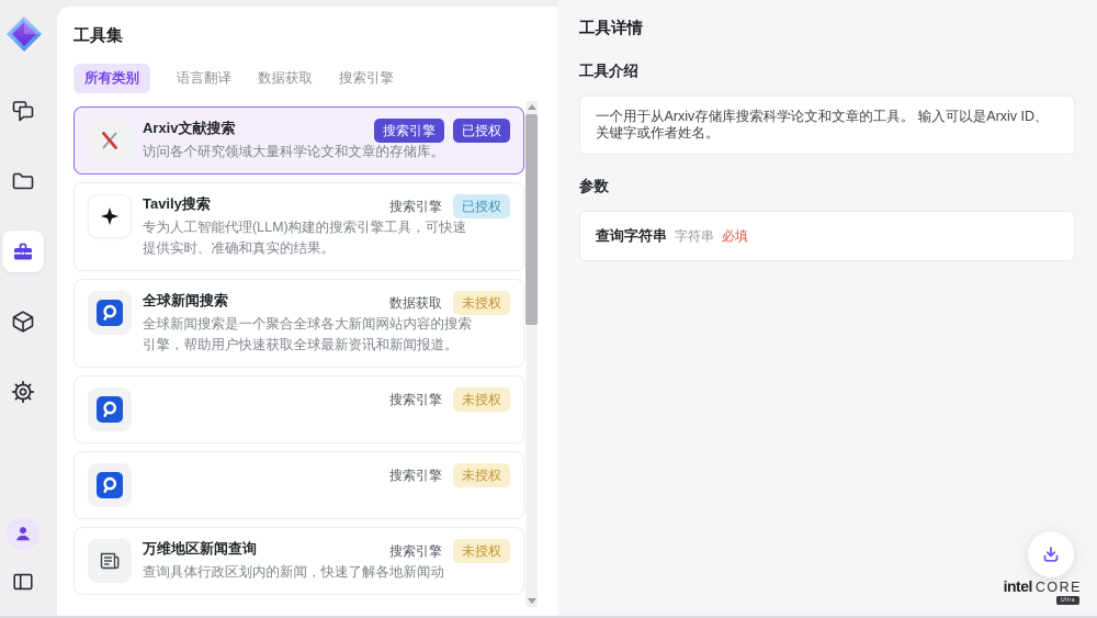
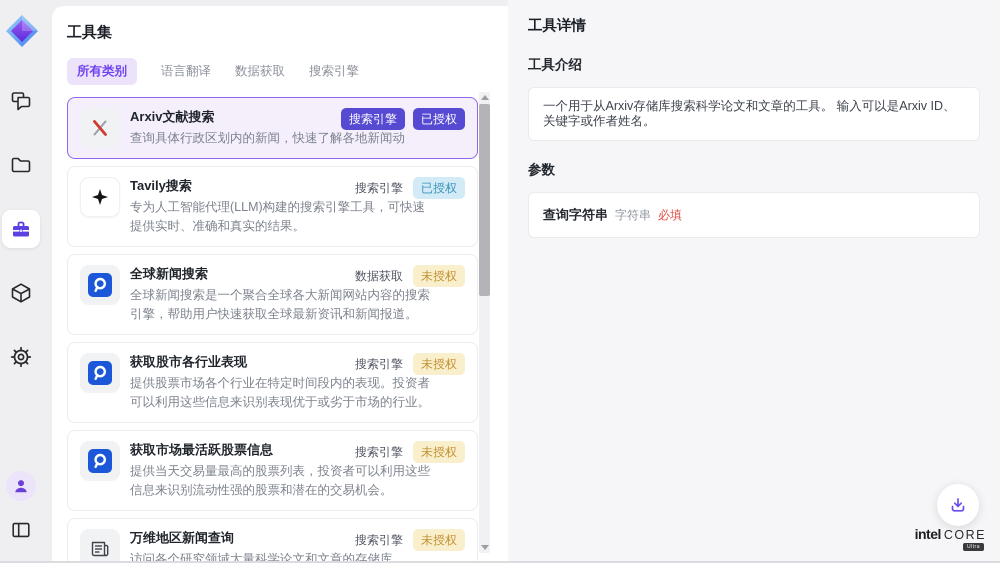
  工具集
  所有类别
  语言翻译
  数据获取
  搜索引擎
  Arxiv文献搜索
- 访问各个研究领域大量科学论文和文章的存储库。
+ 查询具体行政区划内的新闻，快速了解各地新闻动
  搜索引擎
  已授权
  Tavily搜索
  专为人工智能代理(LLM)构建的搜索引擎工具，可快速提供实时、准确和真实的结果。
  搜索引擎
  已授权
  全球新闻搜索
  全球新闻搜索是一个聚合全球各大新闻网站内容的搜索引擎，帮助用户快速获取全球最新资讯和新闻报道。
  数据获取
  未授权
+ 获取股市各行业表现
+ 提供股票市场各个行业在特定时间段内的表现。投资者可以利用这些信息来识别表现优于或劣于市场的行业。
  搜索引擎
  未授权
+ 获取市场最活跃股票信息
+ 提供当天交易量最高的股票列表，投资者可以利用这些信息来识别流动性强的股票和潜在的交易机会。
  搜索引擎
  未授权
  万维地区新闻查询
- 查询具体行政区划内的新闻，快速了解各地新闻动
+ 访问各个研究领域大量科学论文和文章的存储库。
  搜索引擎
  未授权
  工具详情
  工具介绍
  一个用于从Arxiv存储库搜索科学论文和文章的工具。 输入可以是Arxiv ID、关键字或作者姓名。
  参数
  查询字符串
  字符串
  必填
  intel
  CORE
